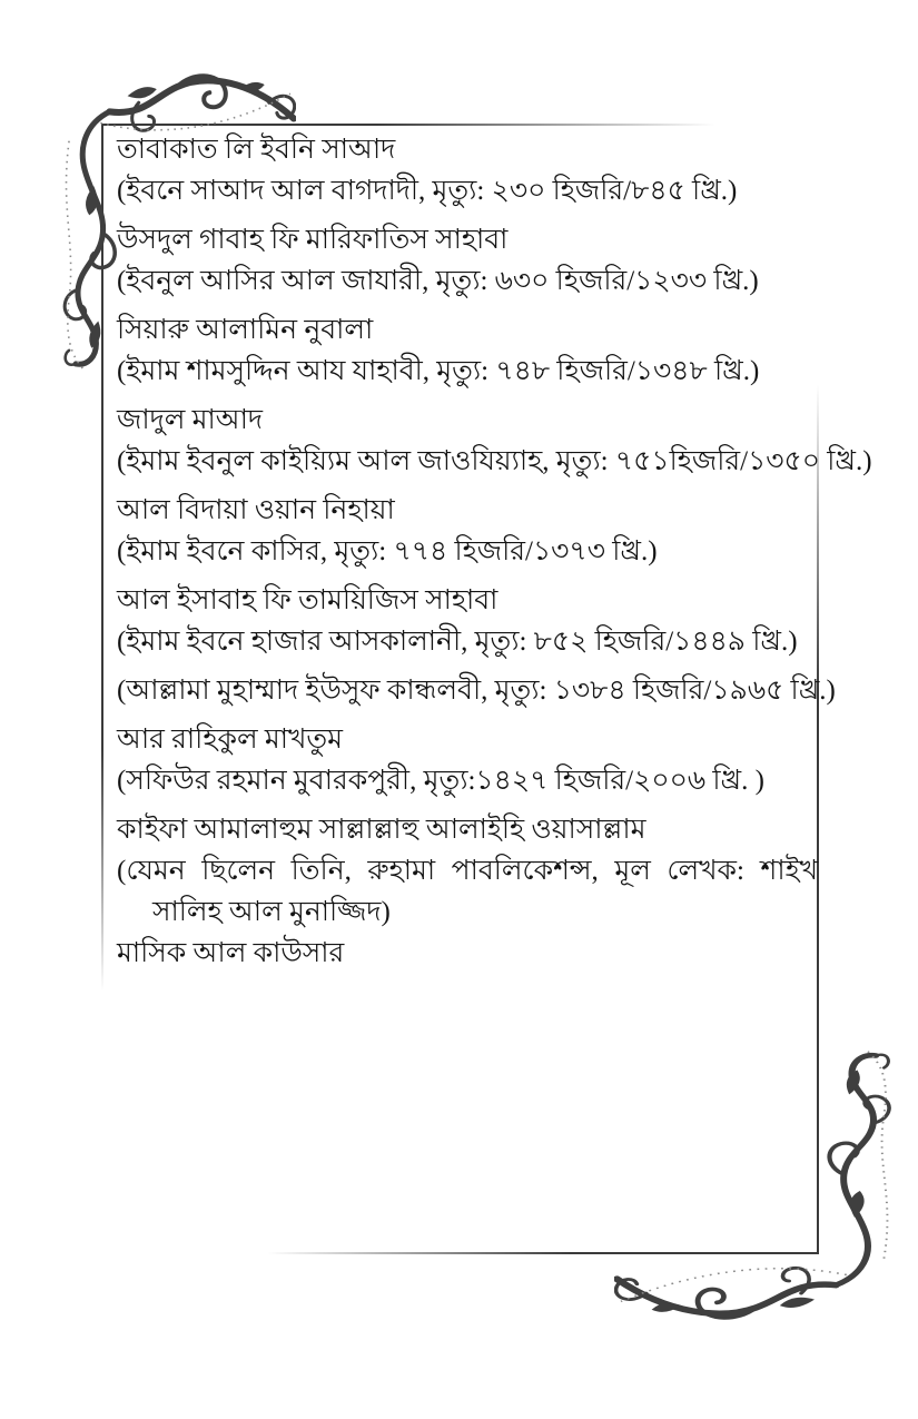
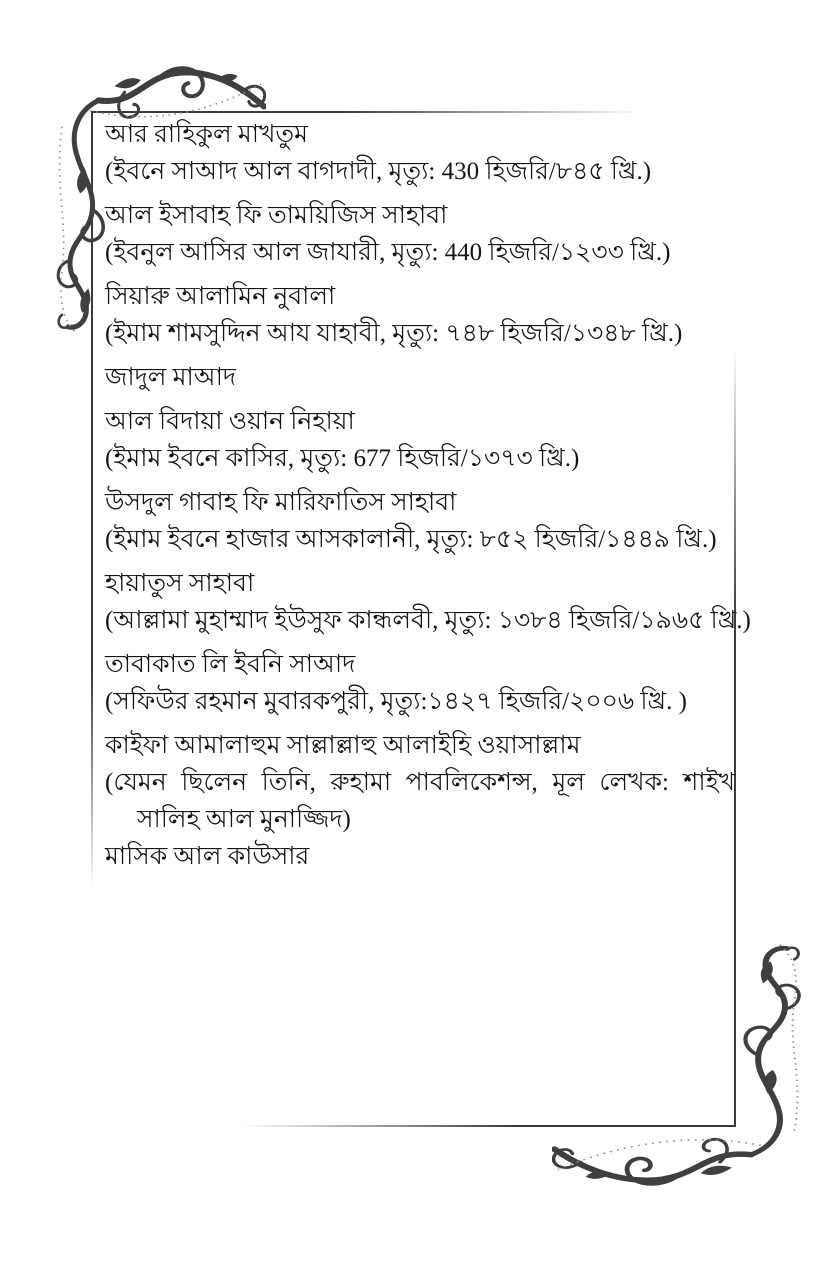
- তাবাকাত লি ইবনি সাআদ
+ আর রাহিকুল মাখতুম
- (ইবনে সাআদ আল বাগদাদী, মৃত্যু: ২৩০ হিজরি/৮৪৫ খ্রি.)
+ (ইবনে সাআদ আল বাগদাদী, মৃত্যু: 430 হিজরি/৮৪৫ খ্রি.)
- উসদুল গাবাহ ফি মারিফাতিস সাহাবা
+ আল ইসাবাহ ফি তাময়িজিস সাহাবা
- (ইবনুল আসির আল জাযারী, মৃত্যু: ৬৩০ হিজরি/১২৩৩ খ্রি.)
+ (ইবনুল আসির আল জাযারী, মৃত্যু: 440 হিজরি/১২৩৩ খ্রি.)
  সিয়ারু আলামিন নুবালা
  (ইমাম শামসুদ্দিন আয যাহাবী, মৃত্যু: ৭৪৮ হিজরি/১৩৪৮ খ্রি.)
  জাদুল মাআদ
- (ইমাম ইবনুল কাইয়্যিম আল জাওযিয়্যাহ, মৃত্যু: ৭৫১হিজরি/১৩৫০ খ্রি.)
  আল বিদায়া ওয়ান নিহায়া
- (ইমাম ইবনে কাসির, মৃত্যু: ৭৭৪ হিজরি/১৩৭৩ খ্রি.)
+ (ইমাম ইবনে কাসির, মৃত্যু: 677 হিজরি/১৩৭৩ খ্রি.)
- আল ইসাবাহ ফি তাময়িজিস সাহাবা
+ উসদুল গাবাহ ফি মারিফাতিস সাহাবা
  (ইমাম ইবনে হাজার আসকালানী, মৃত্যু: ৮৫২ হিজরি/১৪৪৯ খ্রি.)
+ হায়াতুস সাহাবা
  (আল্লামা মুহাম্মাদ ইউসুফ কান্ধলবী, মৃত্যু: ১৩৮৪ হিজরি/১৯৬৫ খ্রি.)
- আর রাহিকুল মাখতুম
+ তাবাকাত লি ইবনি সাআদ
  (সফিউর রহমান মুবারকপুরী, মৃত্যু:১৪২৭ হিজরি/২০০৬ খ্রি. )
  কাইফা আমালাহুম সাল্লাল্লাহু আলাইহি ওয়াসাল্লাম
  (যেমন ছিলেন তিনি, রুহামা পাবলিকেশন্স, মূল লেখক: শাইখ
  সালিহ আল মুনাজ্জিদ)
  মাসিক আল কাউসার
